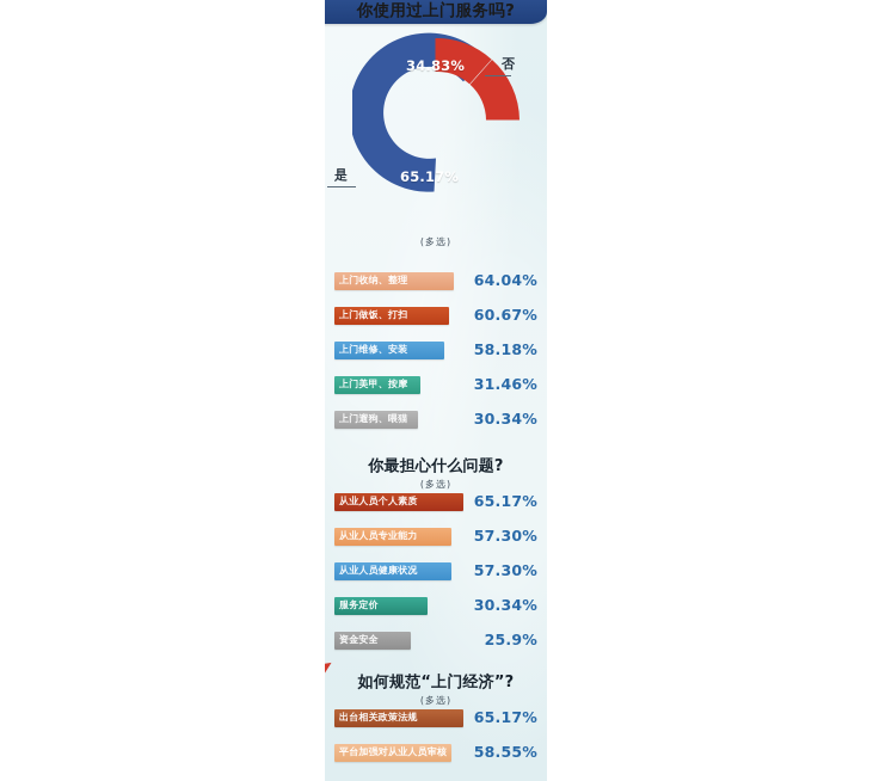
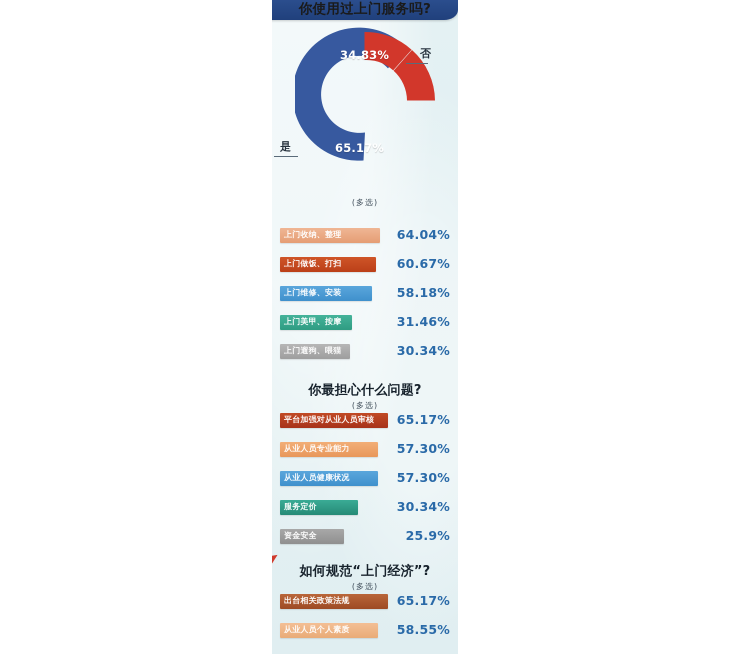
  34.83%
  65.17%
  否
  是
  (多选)
  上门收纳、整理
  64.04%
  上门做饭、打扫
  60.67%
  上门维修、安装
  58.18%
  上门美甲、按摩
  31.46%
  上门遛狗、喂猫
  30.34%
  你最担心什么问题?
  (多选)
- 从业人员个人素质
+ 平台加强对从业人员审核
  65.17%
  从业人员专业能力
  57.30%
  从业人员健康状况
  57.30%
  服务定价
  30.34%
  资金安全
  25.9%
  如何规范“上门经济”?
  (多选)
  出台相关政策法规
  65.17%
- 平台加强对从业人员审核
+ 从业人员个人素质
  58.55%
  你使用过上门服务吗?
